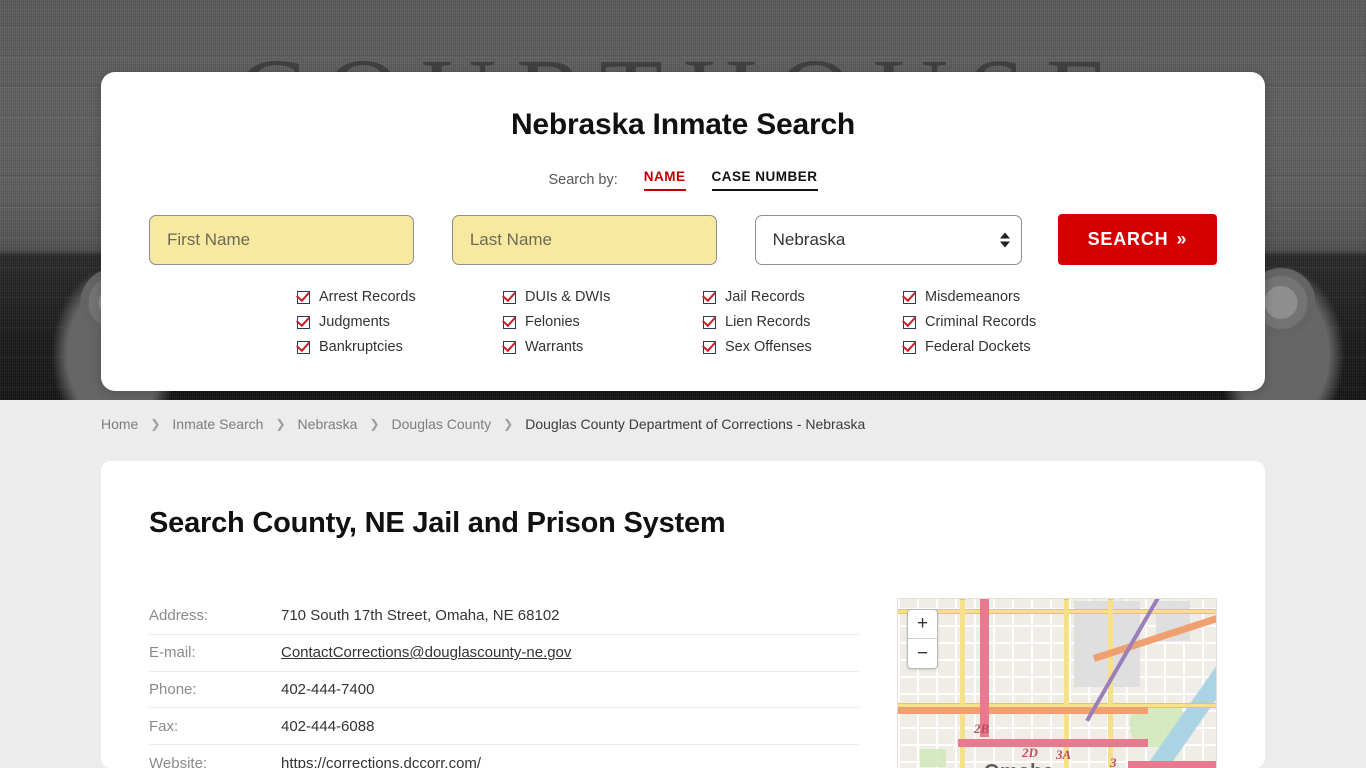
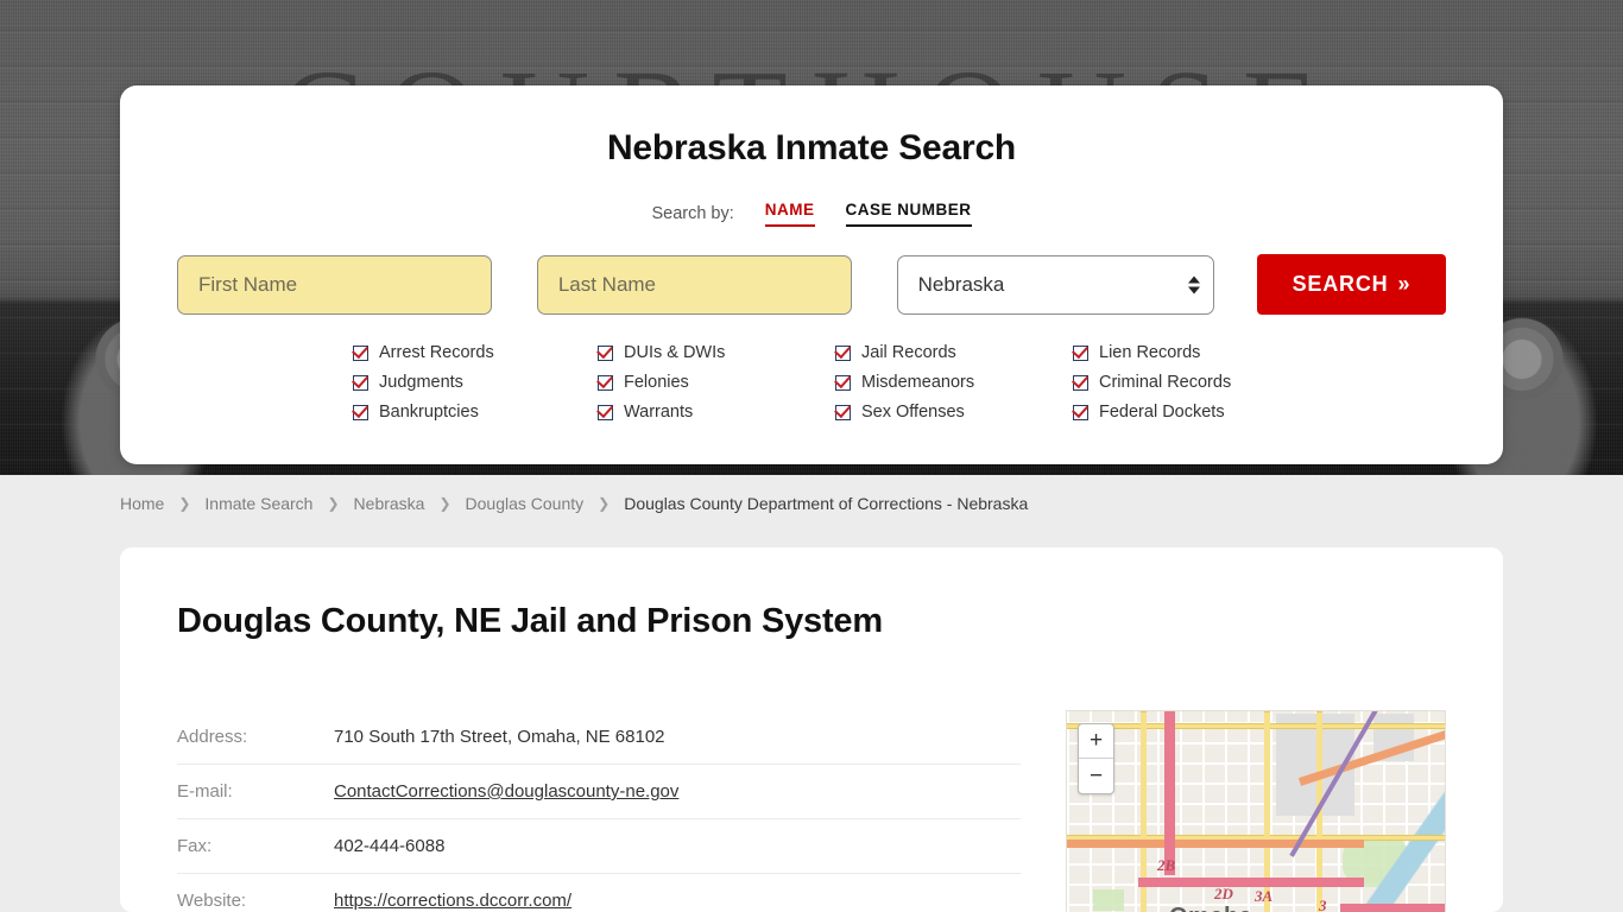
  Nebraska Inmate Search
  Search by:
  NAME
  CASE NUMBER
  First Name
  Last Name
  Nebraska
  SEARCH
  »
  Arrest Records
  DUIs & DWIs
  Jail Records
- Misdemeanors
+ Lien Records
  Judgments
  Felonies
- Lien Records
+ Misdemeanors
  Criminal Records
  Bankruptcies
  Warrants
  Sex Offenses
  Federal Dockets
  Home
  ❯
  Inmate Search
  ❯
  Nebraska
  ❯
  Douglas County
  ❯
  Douglas County Department of Corrections - Nebraska
- Search County, NE Jail and Prison System
+ Douglas County, NE Jail and Prison System
  Address:	710 South 17th Street, Omaha, NE 68102
  E-mail:	ContactCorrections@douglascounty-ne.gov
- Phone:	402-444-7400
  Fax:	402-444-6088
  Website:	https://corrections.dccorr.com/
  2B
  2D
  3A
  3
  +
  −
